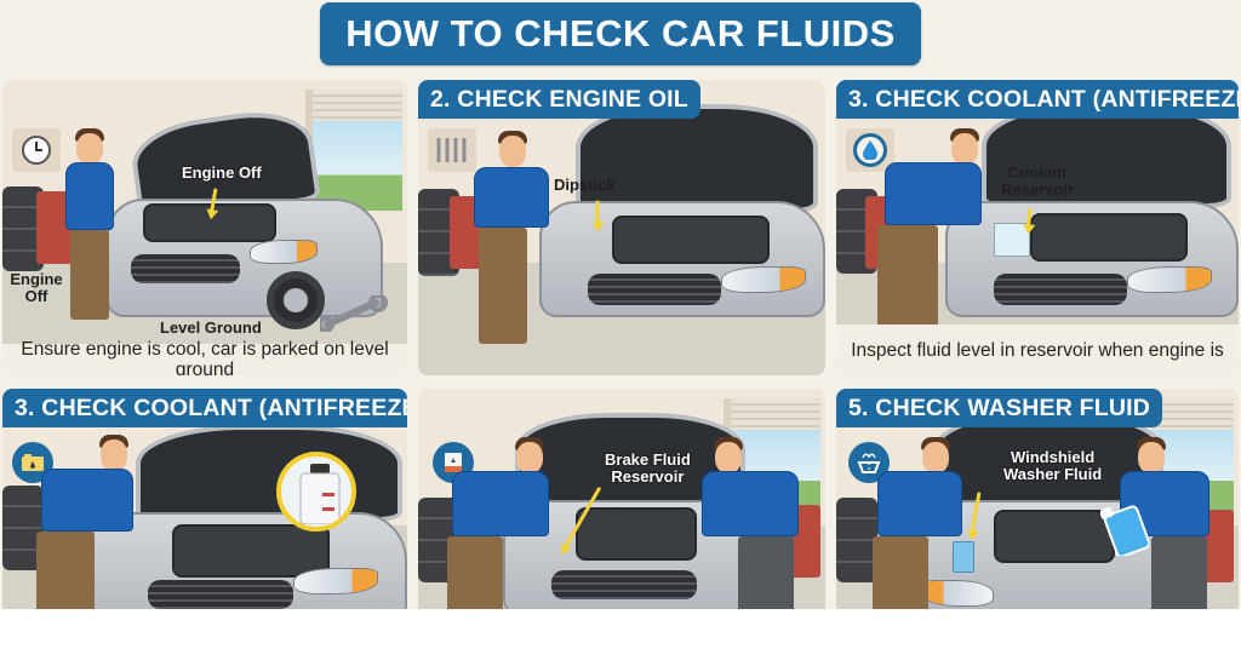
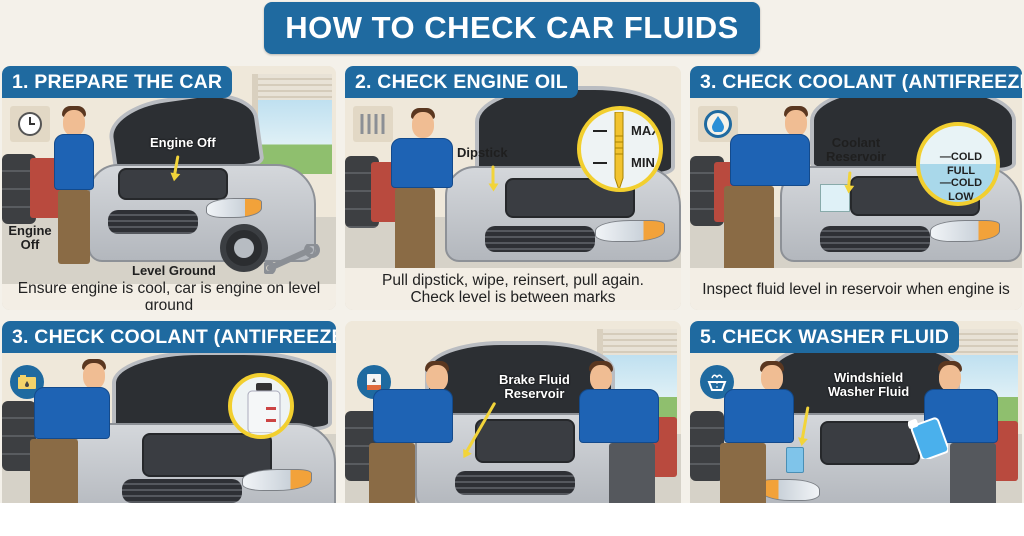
  HOW TO CHECK CAR FLUIDS
+ 1. PREPARE THE CAR
  Engine Off
  Engine Off
  Level Ground
- Ensure engine is cool, car is parked on level ground
+ Ensure engine is cool, car is engine on level ground
+ MAX
+ MIN
  2. CHECK ENGINE OIL
  Dipstick
+ Pull dipstick, wipe, reinsert, pull again.
+ Check level is between marks
+ —COLD FULL
+ —COLD LOW
  3. CHECK COOLANT (ANTIFREEZ
  Inspect fluid level in reservoir when engine is
  3. CHECK COOLANT (ANTIFREEZ
  Brake Fluid
  Reservoir
  5. CHECK WASHER FLUID
  Windshield
  Washer Fluid
